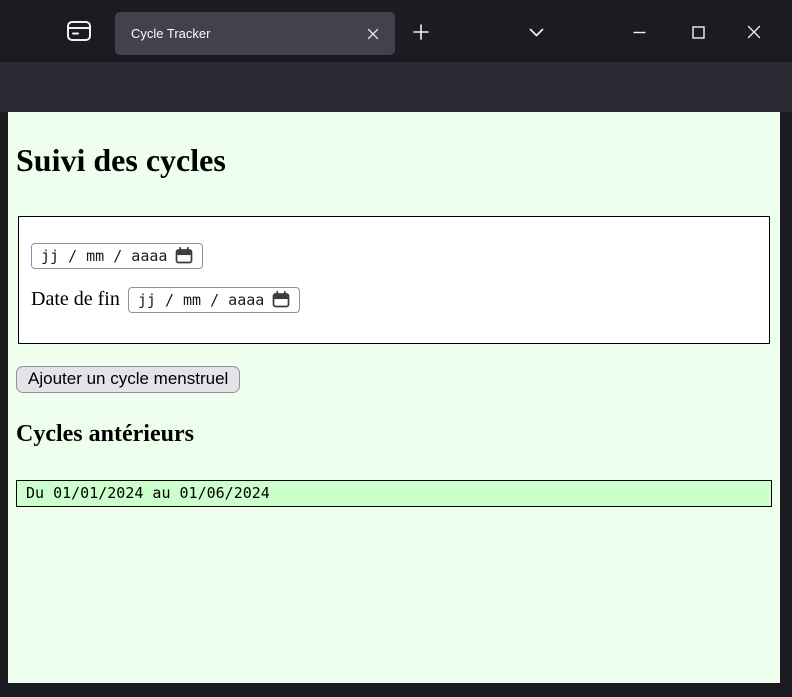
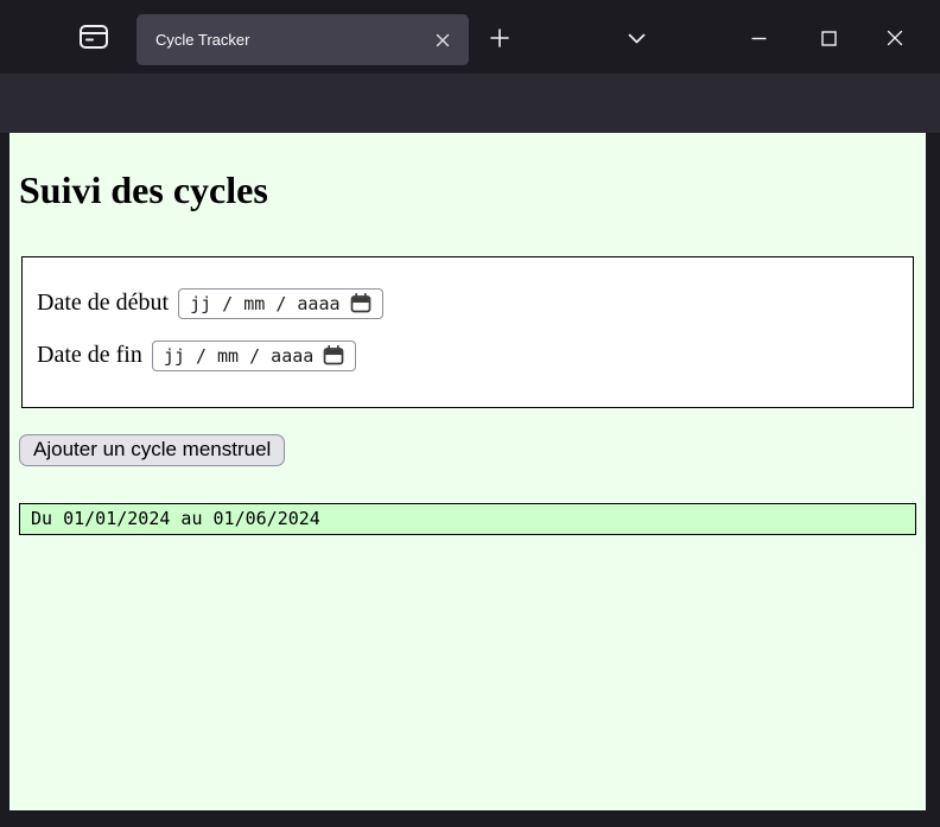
  Cycle Tracker
  Suivi des cycles
+ Date de début
  jj / mm / aaaa
  Date de fin
  jj / mm / aaaa
  Ajouter un cycle menstruel
- Cycles antérieurs
  Du 01/01/2024 au 01/06/2024
